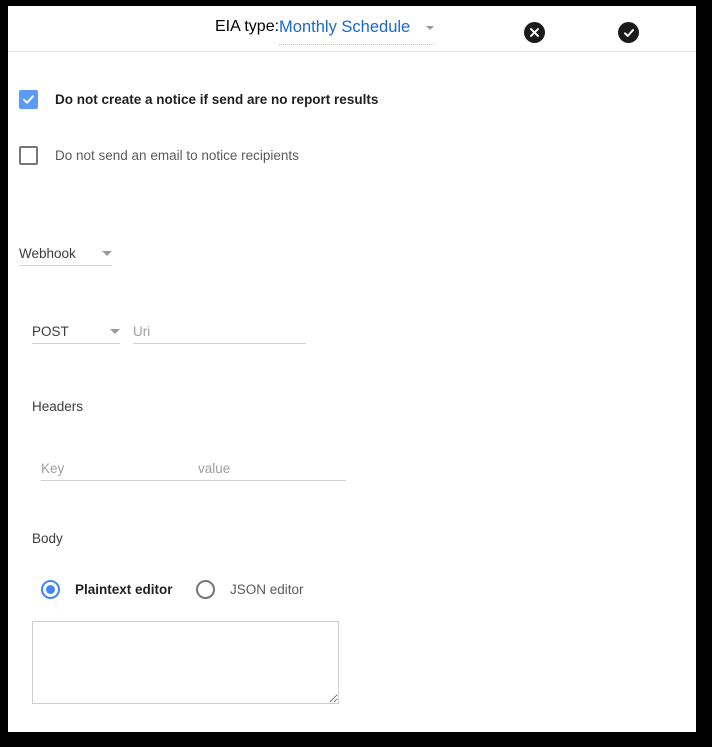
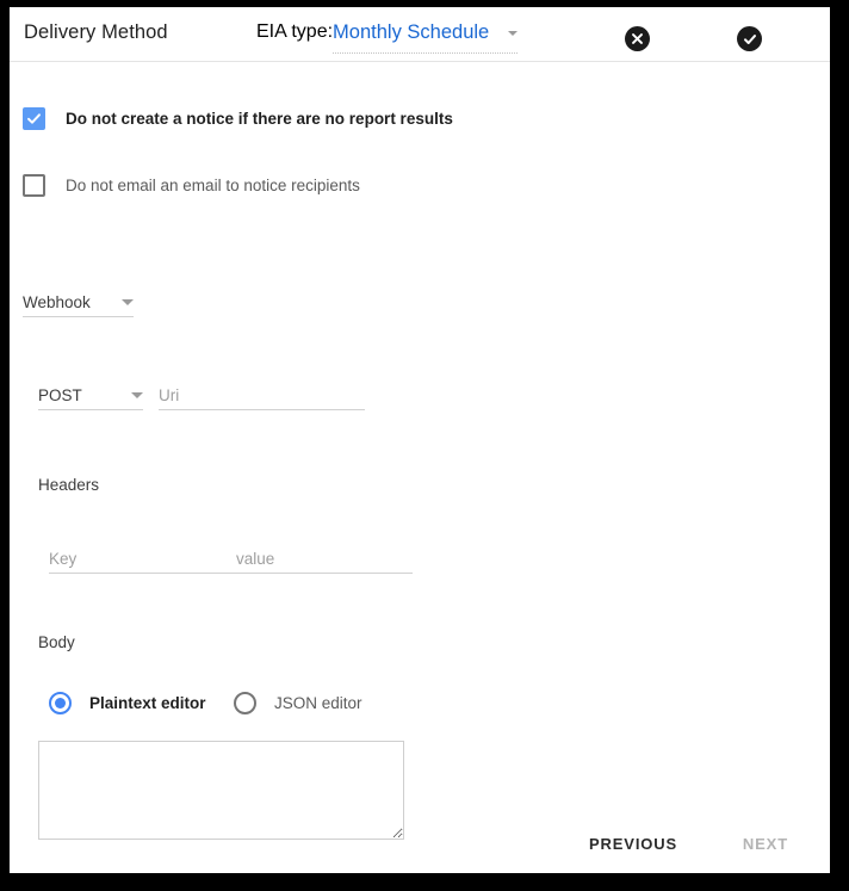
+ Delivery Method
  EIA type:
  Monthly Schedule
- Do not create a notice if send are no report results
+ Do not create a notice if there are no report results
- Do not send an email to notice recipients
+ Do not email an email to notice recipients
  Webhook
  POST
  Uri
  Headers
  Key
  value
  Body
  Plaintext editor
  JSON editor
+ PREVIOUS
+ NEXT
